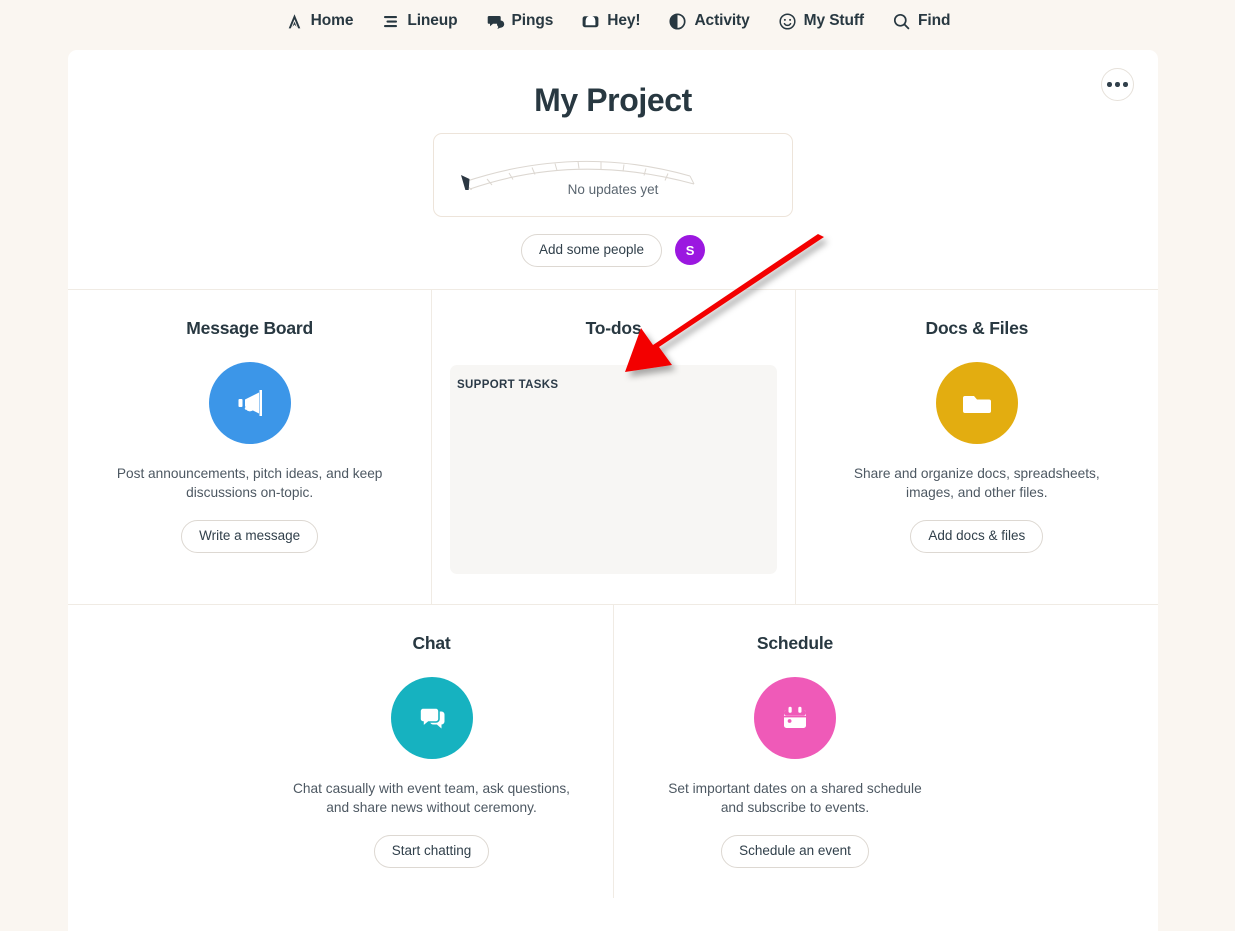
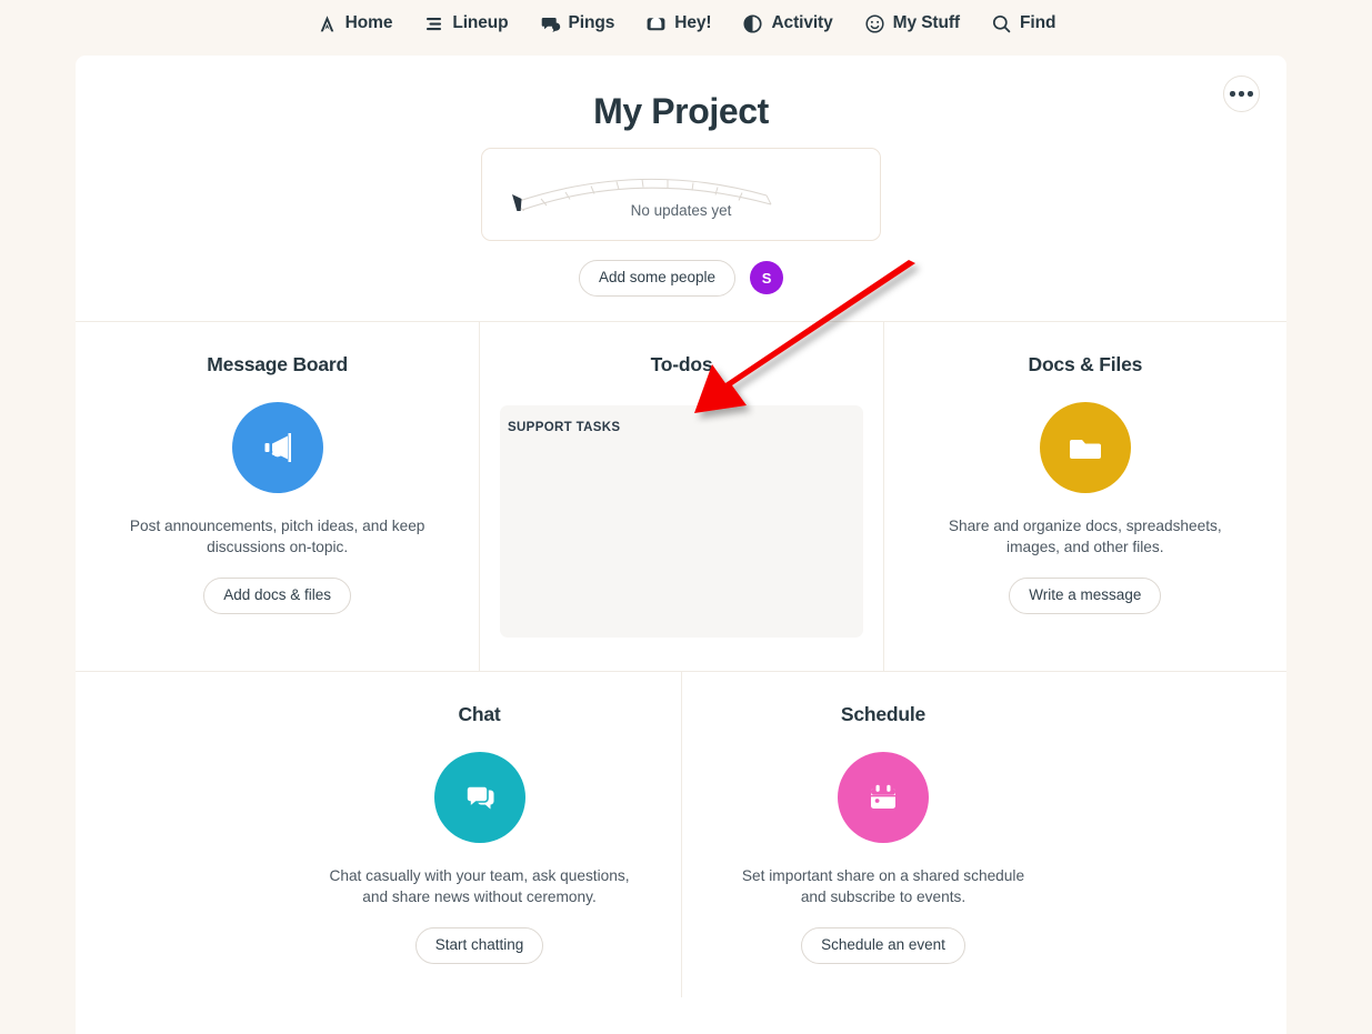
  Home
  Lineup
  Pings
  Hey!
  Activity
  My Stuff
  Find
  My Project
  No updates yet
  Add some people
  S
  Message Board
  Post announcements, pitch ideas, and keep discussions on-topic.
- Write a message
+ Add docs & files
  To-dos
  SUPPORT TASKS
  Docs & Files
  Share and organize docs, spreadsheets, images, and other files.
- Add docs & files
+ Write a message
  Chat
- Chat casually with event team, ask questions, and share news without ceremony.
+ Chat casually with your team, ask questions, and share news without ceremony.
  Start chatting
  Schedule
- Set important dates on a shared schedule and subscribe to events.
+ Set important share on a shared schedule and subscribe to events.
  Schedule an event
